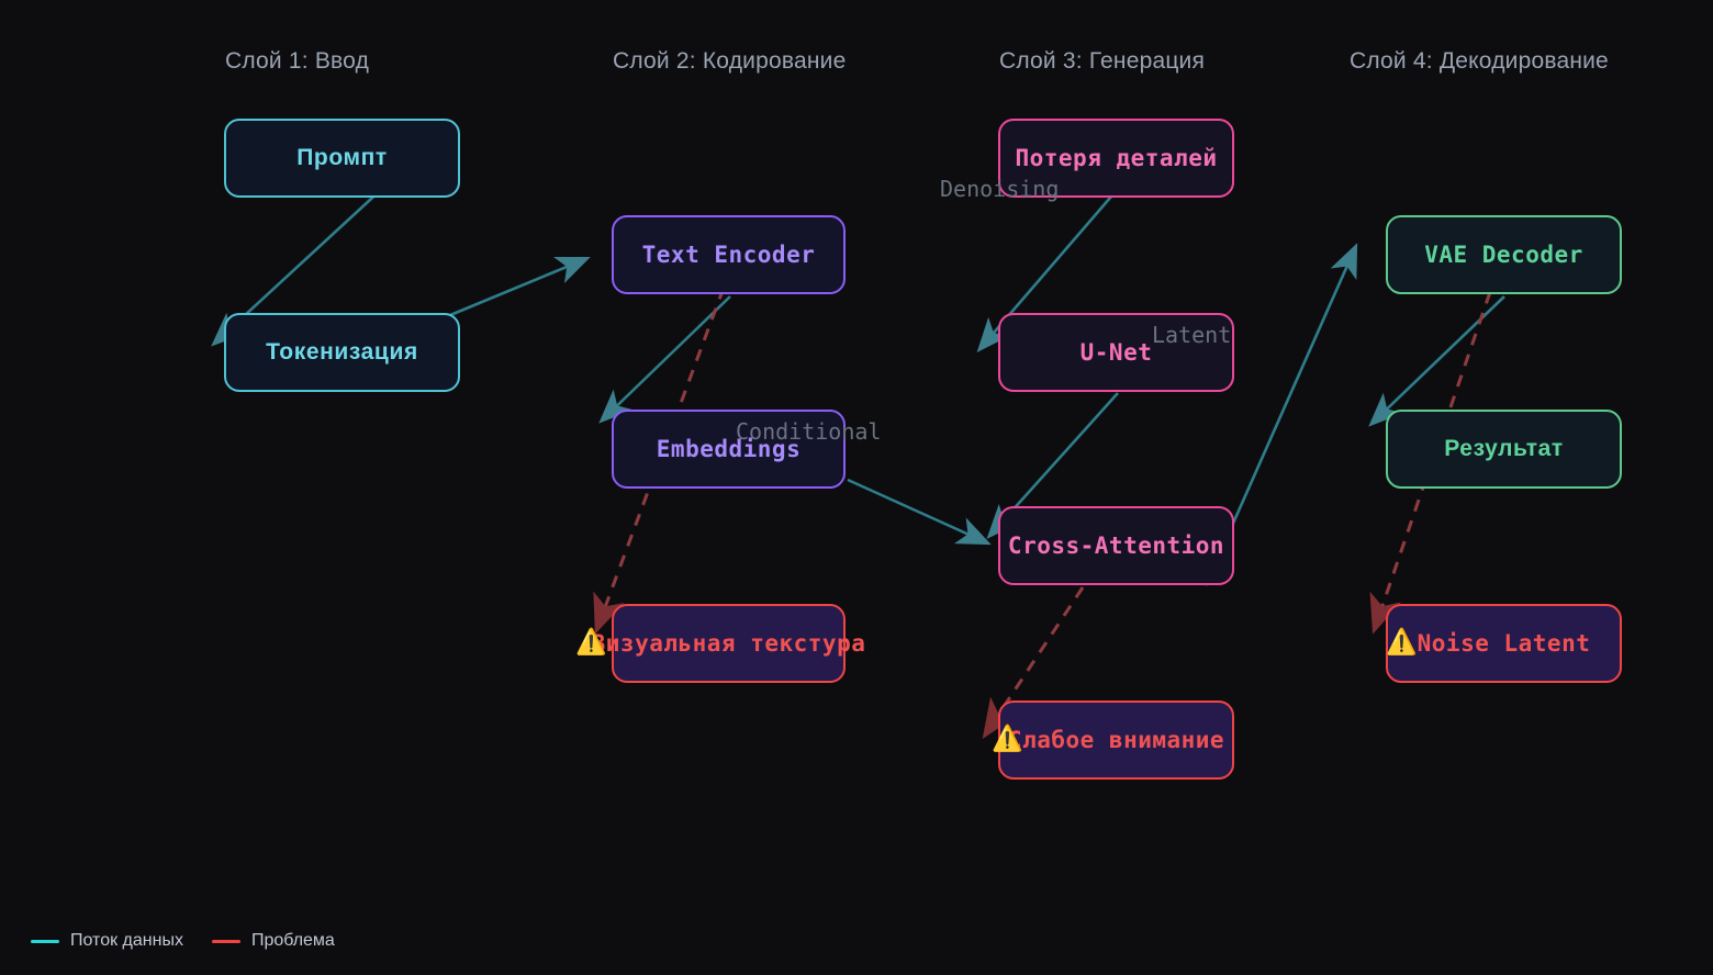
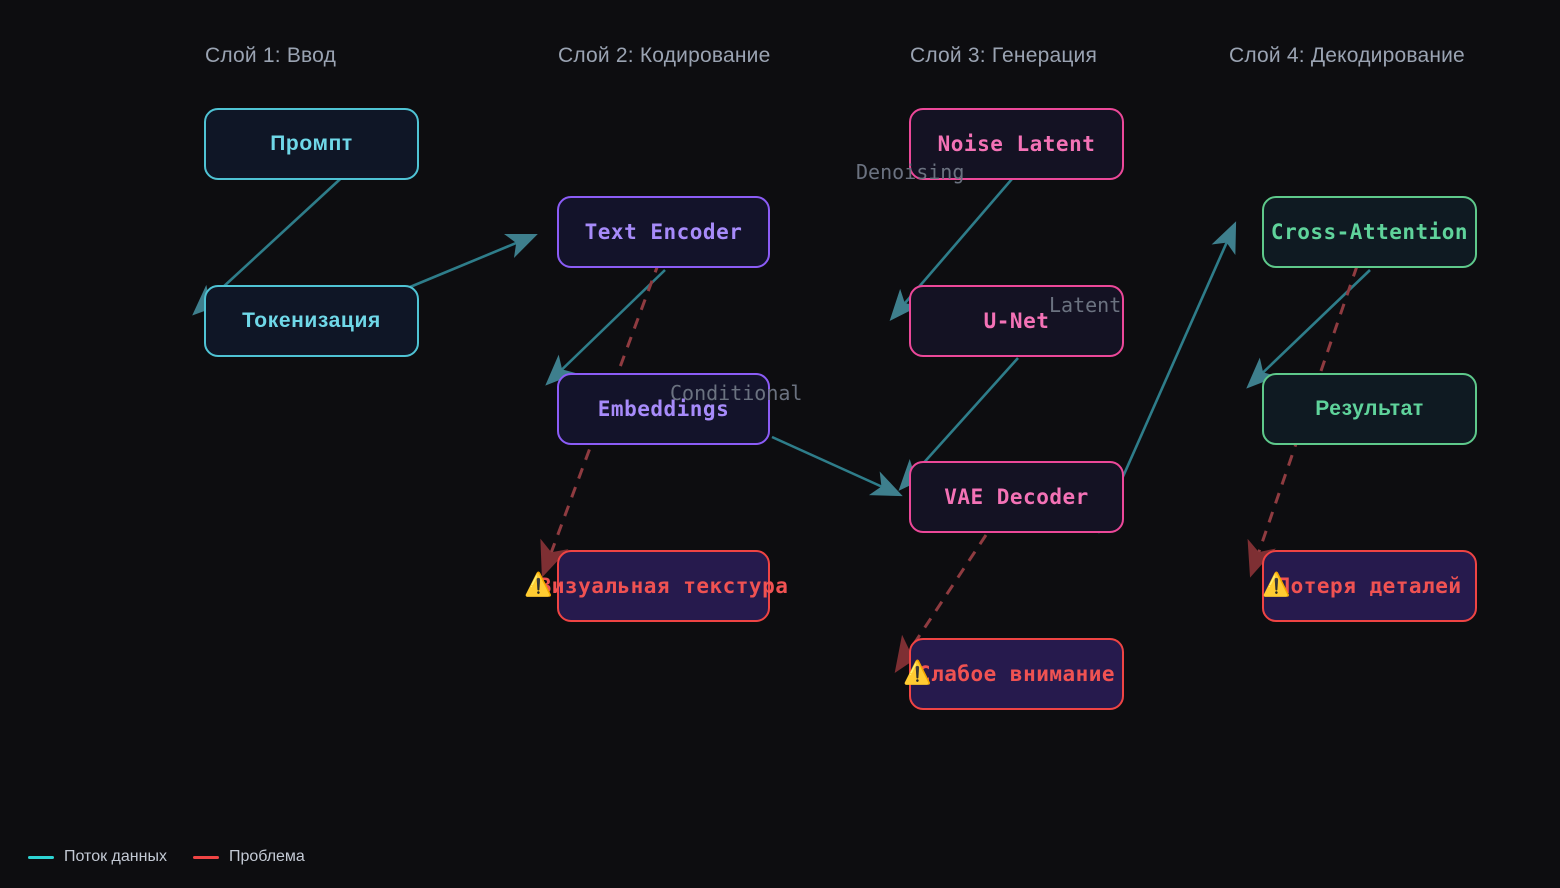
  Слой 1: Ввод
  Слой 2: Кодирование
  Слой 3: Генерация
  Слой 4: Декодирование
  Denoising
  Latent
  Conditional
  Промпт
  Токенизация
  Text Encoder
  Embeddings
  Визуальная текстура
  ⚠️
- Потеря деталей
+ Noise Latent
  U-Net
- Cross-Attention
+ VAE Decoder
  Слабое внимание
  ⚠️
- VAE Decoder
+ Cross-Attention
  Результат
- Noise Latent
+ Потеря деталей
  ⚠️
  Поток данных
  Проблема
